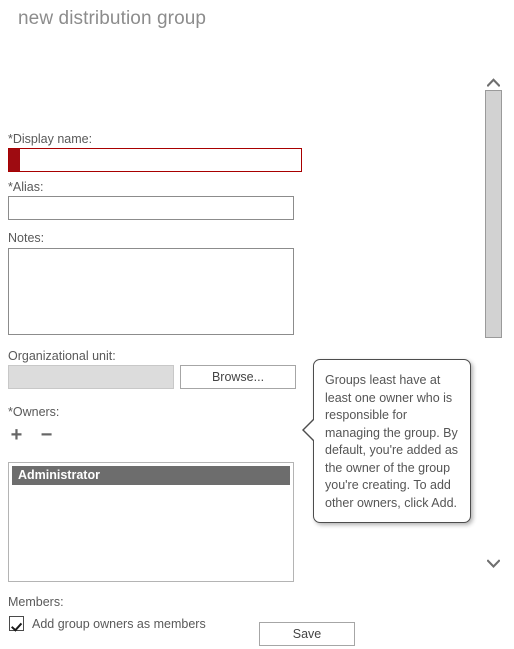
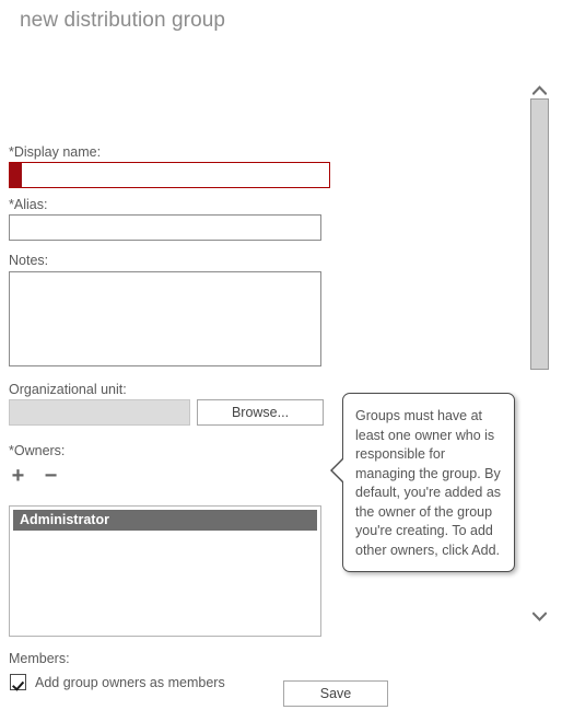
  new distribution group
  *Display name:
  *Alias:
  Notes:
  Organizational unit:
  Browse...
  *Owners:
  +
  −
  Administrator
  Members:
  Add group owners as members
- Groups least have at least one owner who is responsible for managing the group. By default, you're added as the owner of the group you're creating. To add other owners, click Add.
+ Groups must have at least one owner who is responsible for managing the group. By default, you're added as the owner of the group you're creating. To add other owners, click Add.
  Save
